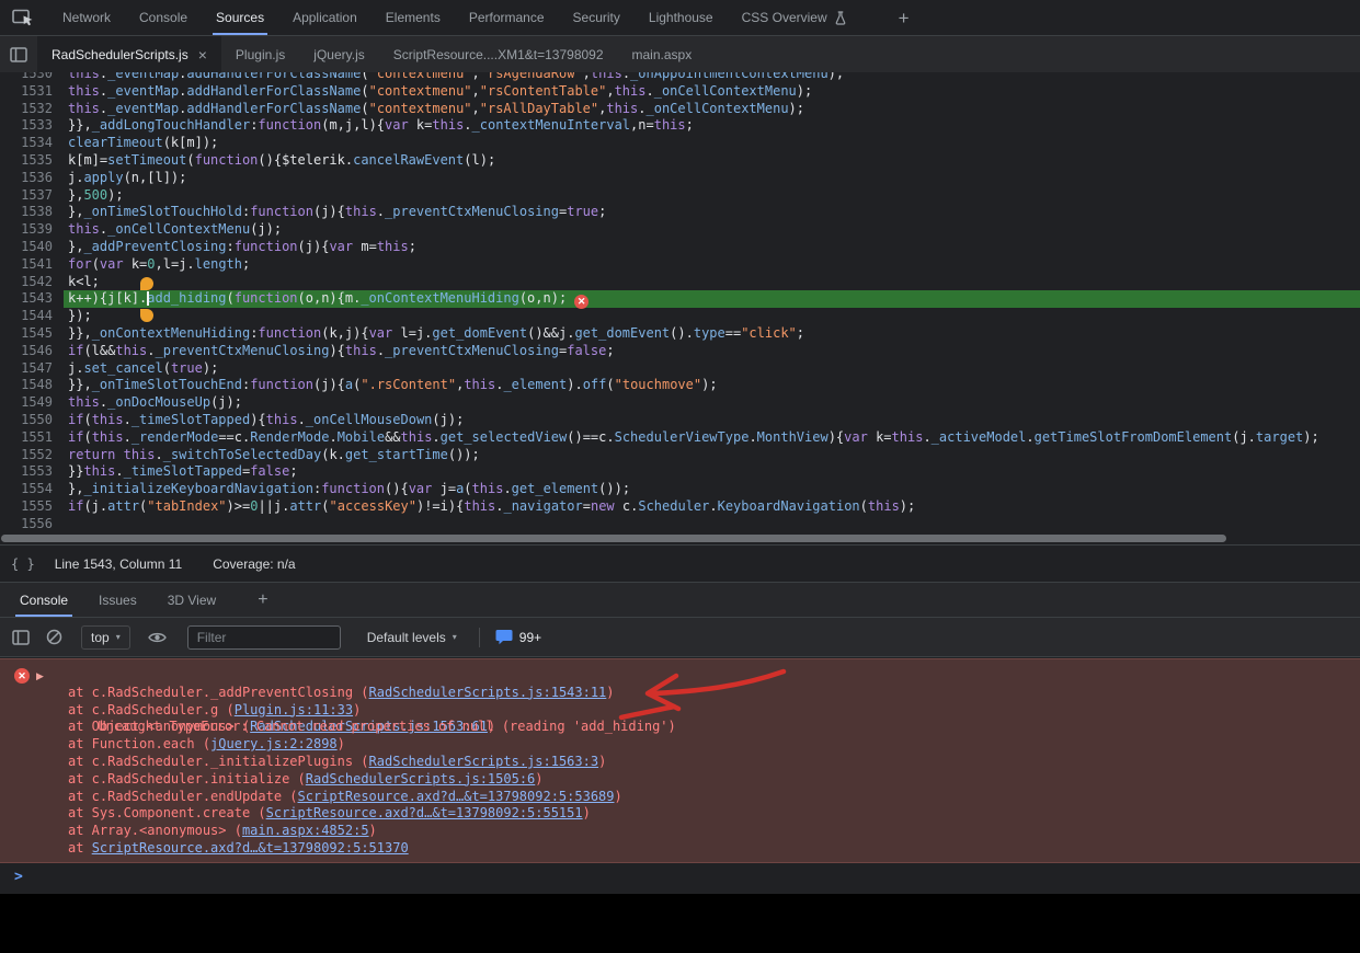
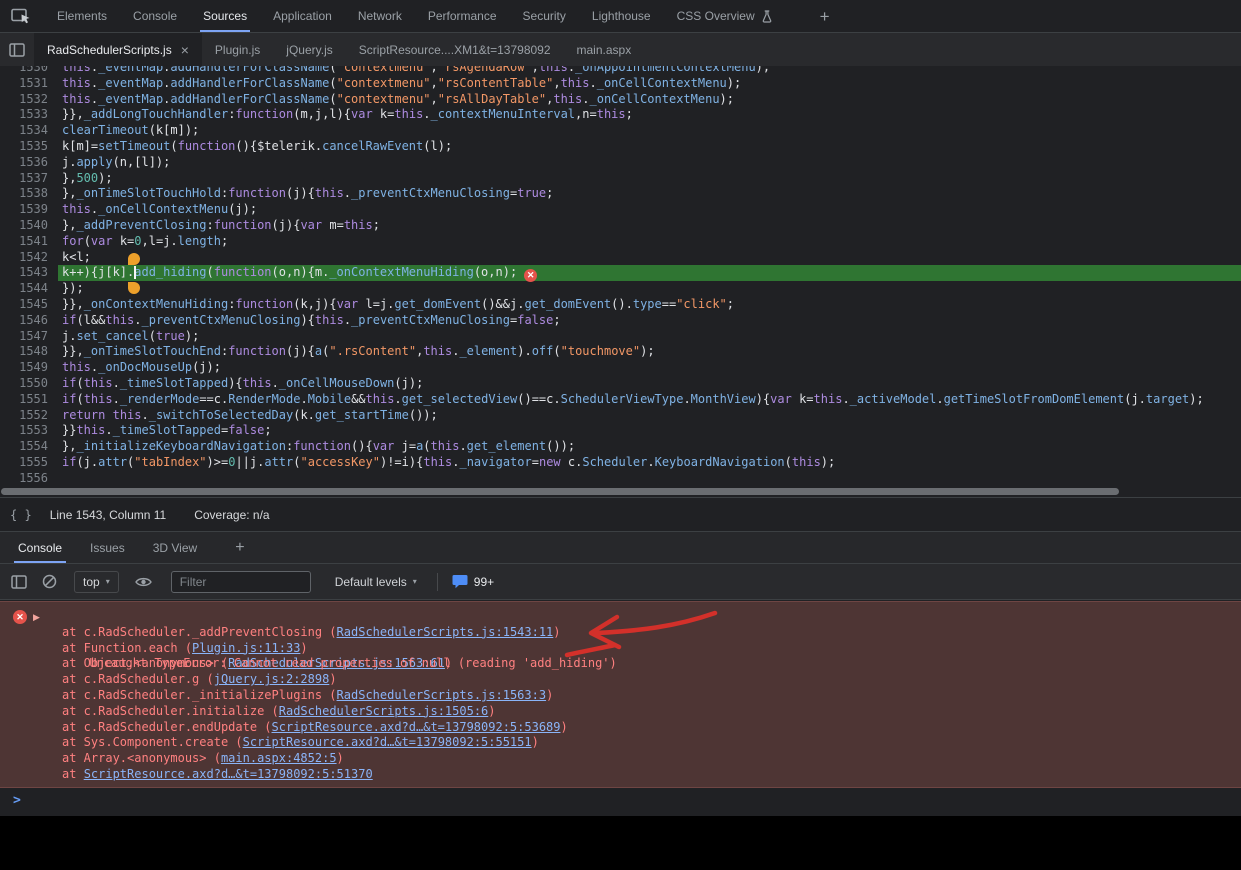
- Network
+ Elements
  Console
  Sources
  Application
- Elements
+ Network
  Performance
  Security
  Lighthouse
  CSS Overview
  +
  RadSchedulerScripts.js
  ×
  Plugin.js
  jQuery.js
  ScriptResource....XM1&t=13798092
  main.aspx
  1530
  this._eventMap.addHandlerForClassName("contextmenu","rsAgendaRow",this._onAppointmentContextMenu);
  1531
  this._eventMap.addHandlerForClassName("contextmenu","rsContentTable",this._onCellContextMenu);
  1532
  this._eventMap.addHandlerForClassName("contextmenu","rsAllDayTable",this._onCellContextMenu);
  1533
  }},_addLongTouchHandler:function(m,j,l){var k=this._contextMenuInterval,n=this;
  1534
  clearTimeout(k[m]);
  1535
  k[m]=setTimeout(function(){$telerik.cancelRawEvent(l);
  1536
  j.apply(n,[l]);
  1537
  },500);
  1538
  },_onTimeSlotTouchHold:function(j){this._preventCtxMenuClosing=true;
  1539
  this._onCellContextMenu(j);
  1540
  },_addPreventClosing:function(j){var m=this;
  1541
  for(var k=0,l=j.length;
  1542
  k<l;
  1543
  k++){j[k].add_hiding(function(o,n){m._onContextMenuHiding(o,n); ✕
  1544
  });
  1545
  }},_onContextMenuHiding:function(k,j){var l=j.get_domEvent()&&j.get_domEvent().type=="click";
  1546
  if(l&&this._preventCtxMenuClosing){this._preventCtxMenuClosing=false;
  1547
  j.set_cancel(true);
  1548
  }},_onTimeSlotTouchEnd:function(j){a(".rsContent",this._element).off("touchmove");
  1549
  this._onDocMouseUp(j);
  1550
  if(this._timeSlotTapped){this._onCellMouseDown(j);
  1551
  if(this._renderMode==c.RenderMode.Mobile&&this.get_selectedView()==c.SchedulerViewType.MonthView){var k=this._activeModel.getTimeSlotFromDomElement(j.target);
  1552
  return this._switchToSelectedDay(k.get_startTime());
  1553
  }}this._timeSlotTapped=false;
  1554
  },_initializeKeyboardNavigation:function(){var j=a(this.get_element());
  1555
  if(j.attr("tabIndex")>=0||j.attr("accessKey")!=i){this._navigator=new c.Scheduler.KeyboardNavigation(this);
  1556
  { }
  Line 1543, Column 11
  Coverage: n/a
  Console
  Issues
  3D View
  +
  top
  ▾
  Filter
  Default levels
  ▾
  99+
  ✕
  ▶
  Uncaught TypeError: Cannot read properties of null (reading 'add_hiding')
  at c.RadScheduler._addPreventClosing (RadSchedulerScripts.js:1543:11)
- at c.RadScheduler.g (Plugin.js:11:33)
+ at Function.each (Plugin.js:11:33)
  at Object.<anonymous> (RadSchedulerScripts.js:1563:61)
- at Function.each (jQuery.js:2:2898)
+ at c.RadScheduler.g (jQuery.js:2:2898)
  at c.RadScheduler._initializePlugins (RadSchedulerScripts.js:1563:3)
  at c.RadScheduler.initialize (RadSchedulerScripts.js:1505:6)
  at c.RadScheduler.endUpdate (ScriptResource.axd?d…&t=13798092:5:53689)
  at Sys.Component.create (ScriptResource.axd?d…&t=13798092:5:55151)
  at Array.<anonymous> (main.aspx:4852:5)
  at ScriptResource.axd?d…&t=13798092:5:51370
  >
